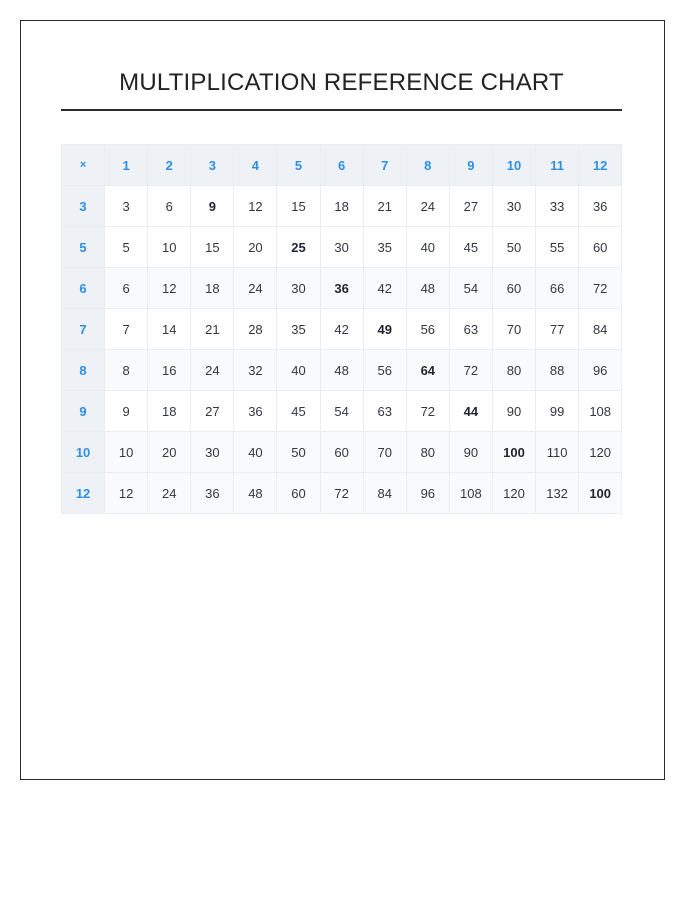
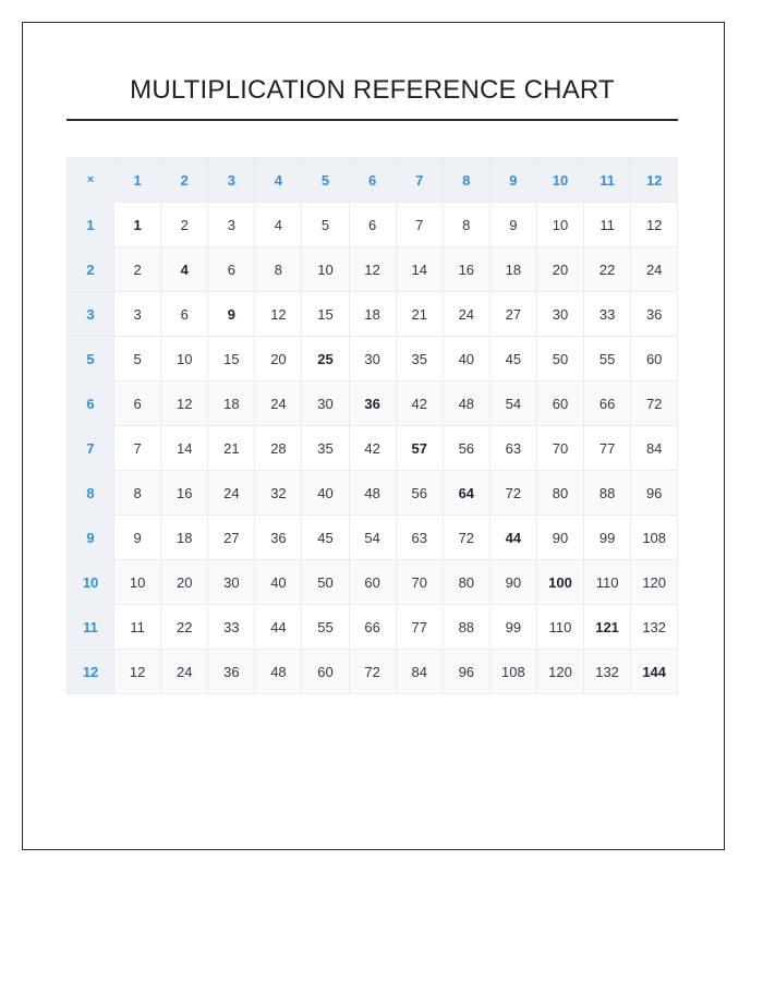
  MULTIPLICATION REFERENCE CHART
  ×	1	2	3	4	5	6	7	8	9	10	11	12
+ 1	1	2	3	4	5	6	7	8	9	10	11	12
+ 2	2	4	6	8	10	12	14	16	18	20	22	24
  3	3	6	9	12	15	18	21	24	27	30	33	36
  5	5	10	15	20	25	30	35	40	45	50	55	60
  6	6	12	18	24	30	36	42	48	54	60	66	72
- 7	7	14	21	28	35	42	49	56	63	70	77	84
+ 7	7	14	21	28	35	42	57	56	63	70	77	84
  8	8	16	24	32	40	48	56	64	72	80	88	96
  9	9	18	27	36	45	54	63	72	44	90	99	108
  10	10	20	30	40	50	60	70	80	90	100	110	120
+ 11	11	22	33	44	55	66	77	88	99	110	121	132
- 12	12	24	36	48	60	72	84	96	108	120	132	100
+ 12	12	24	36	48	60	72	84	96	108	120	132	144
